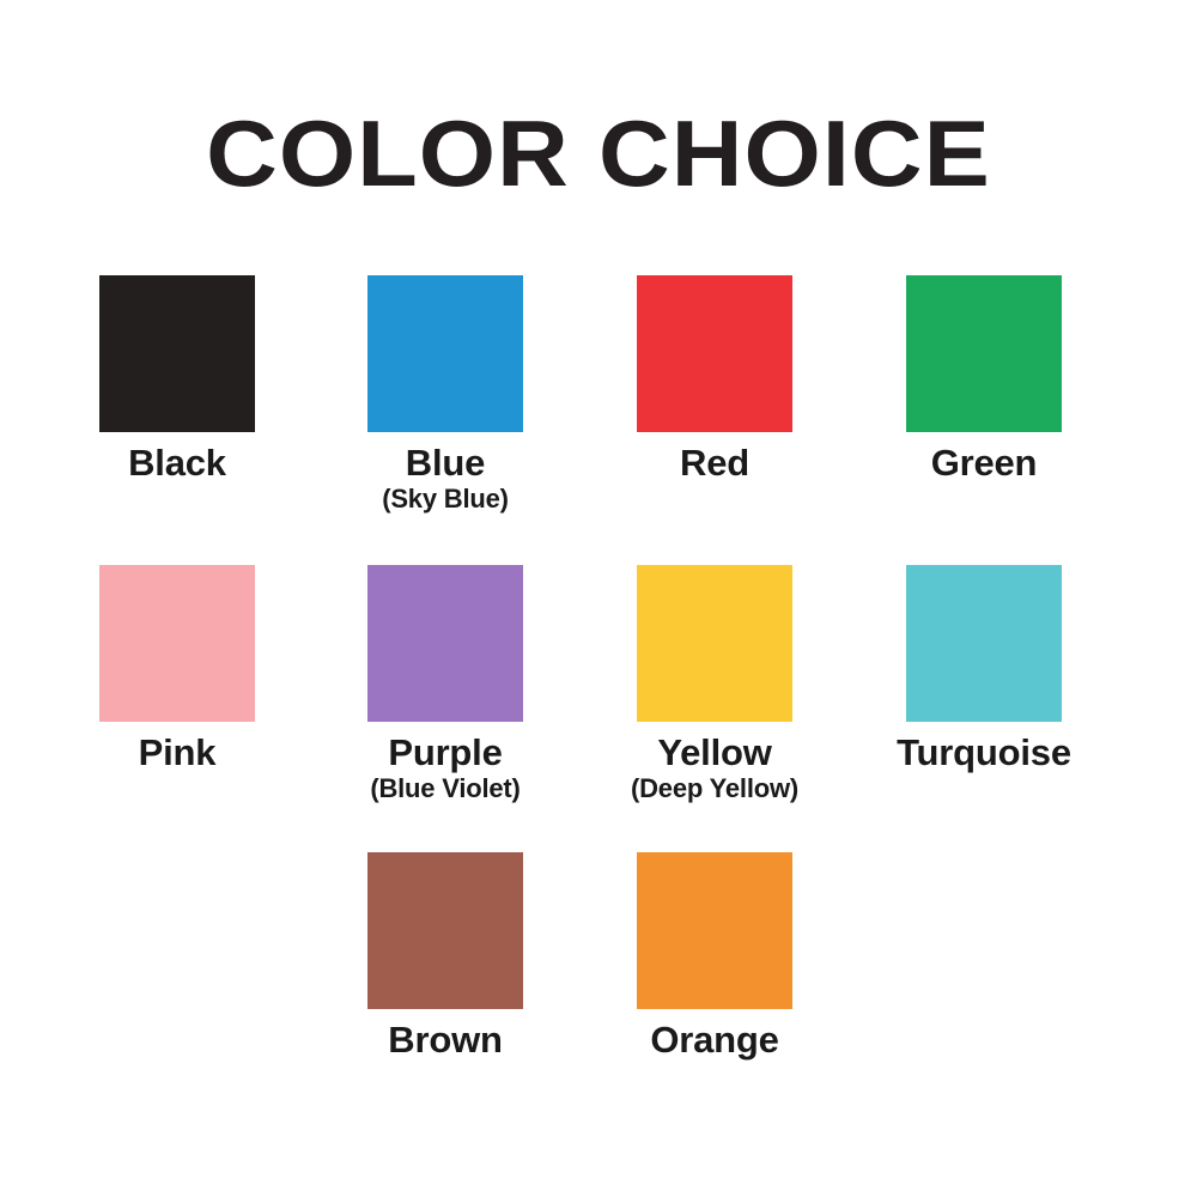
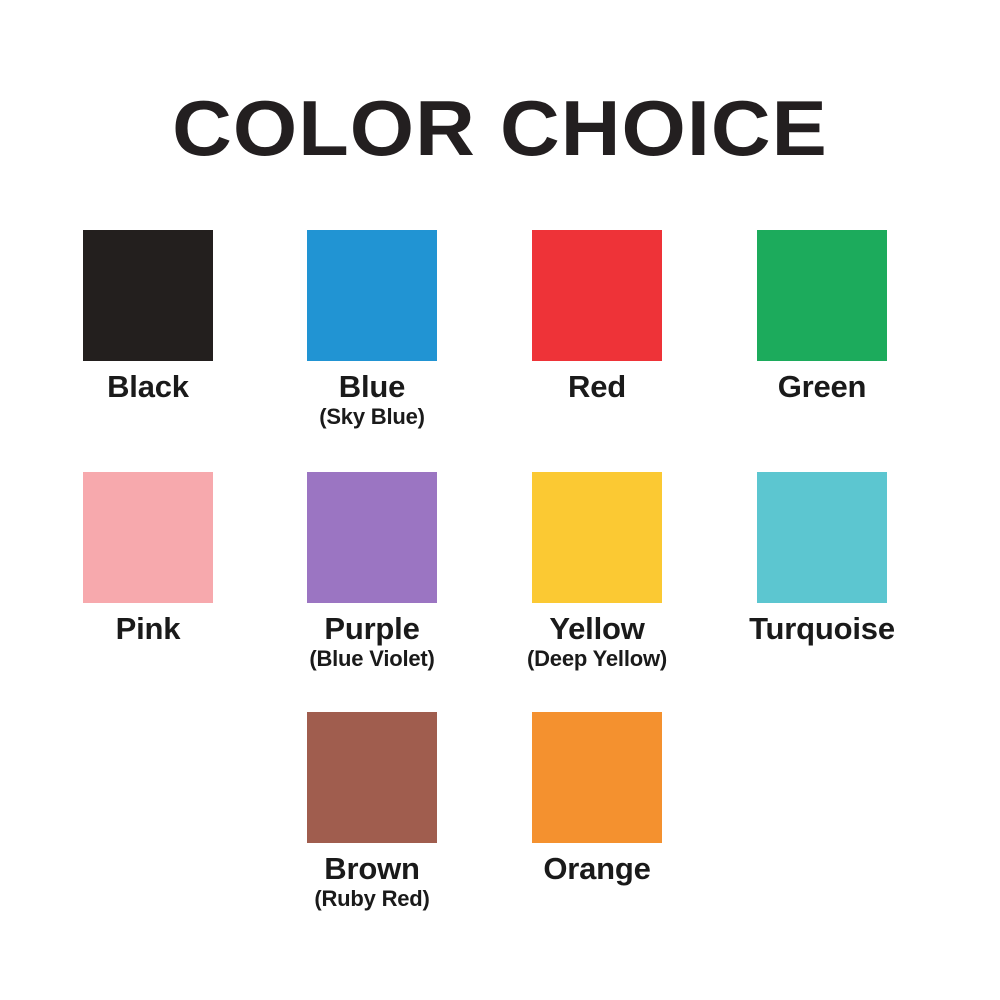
  COLOR CHOICE
  Black
  Blue
  (Sky Blue)
  Red
  Green
  Pink
  Purple
  (Blue Violet)
  Yellow
  (Deep Yellow)
  Turquoise
  Brown
+ (Ruby Red)
  Orange
